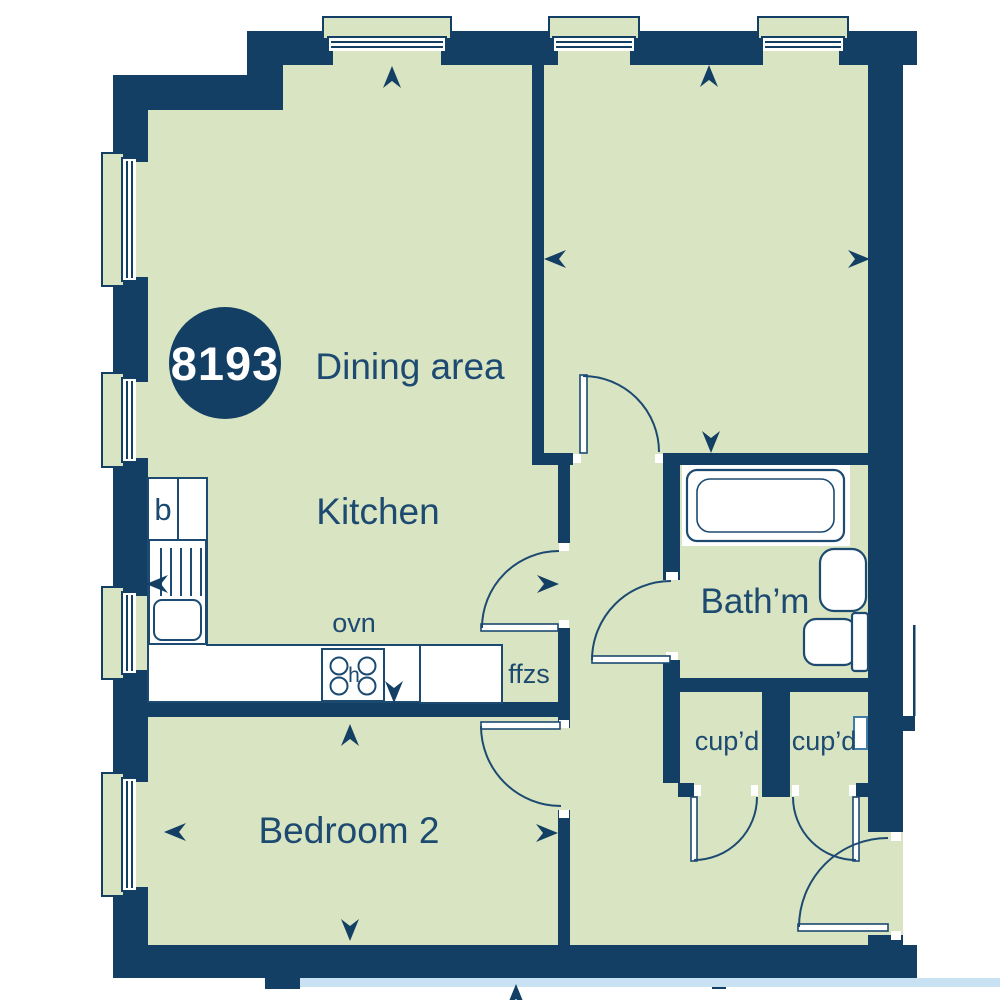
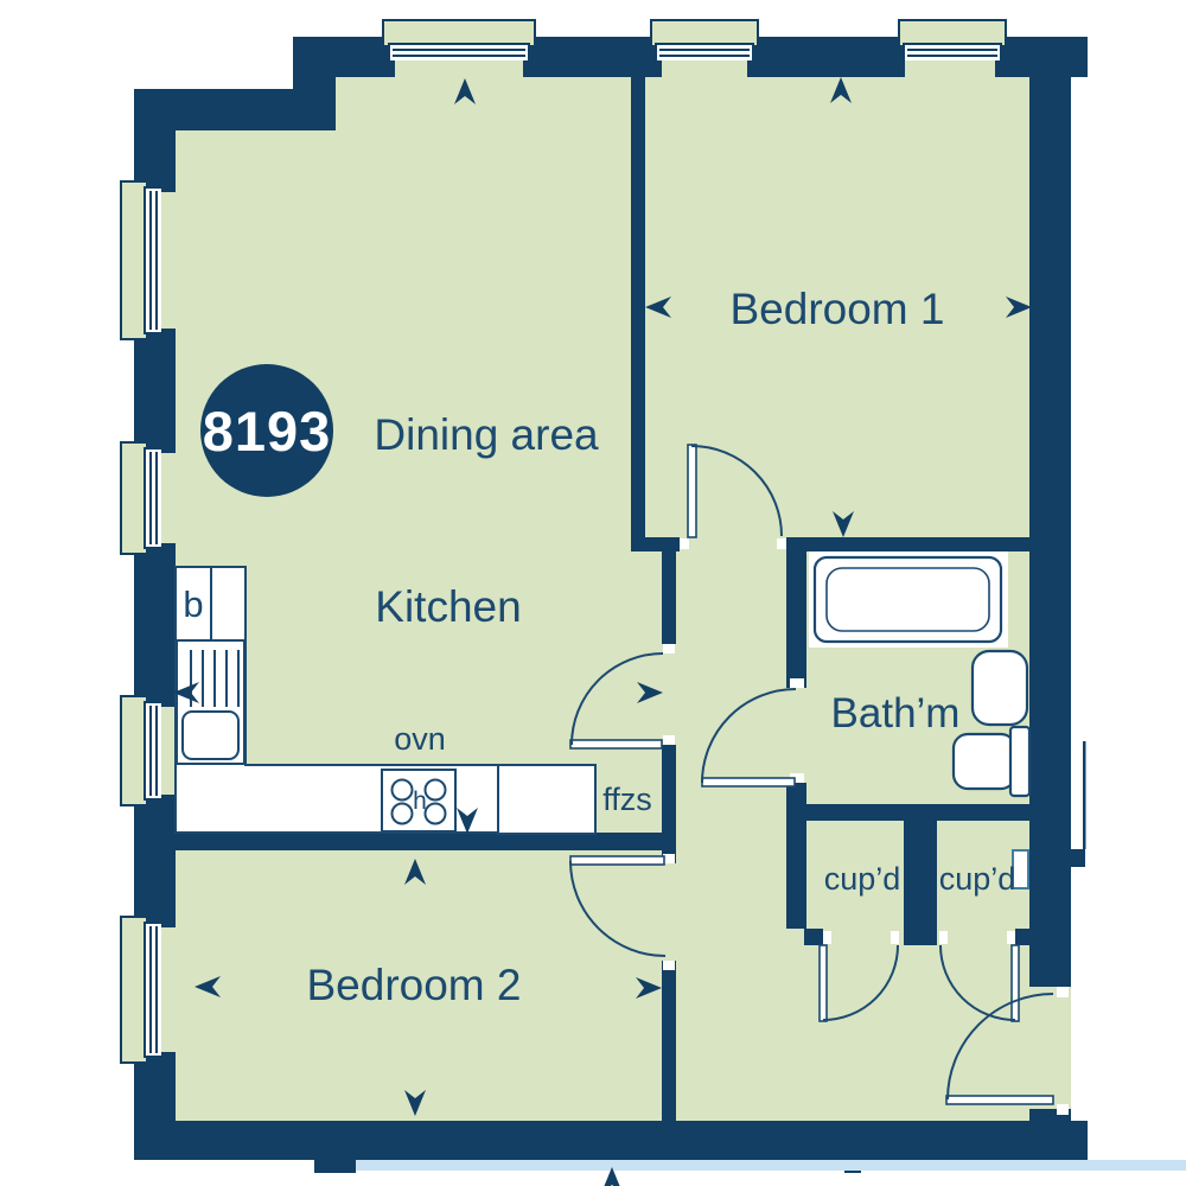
  8193
  Dining area
  Kitchen
+ Bedroom 1
  Bedroom 2
  Bath’m
  cup’d
  cup’d
  ovn
  ffzs
  b
  h
